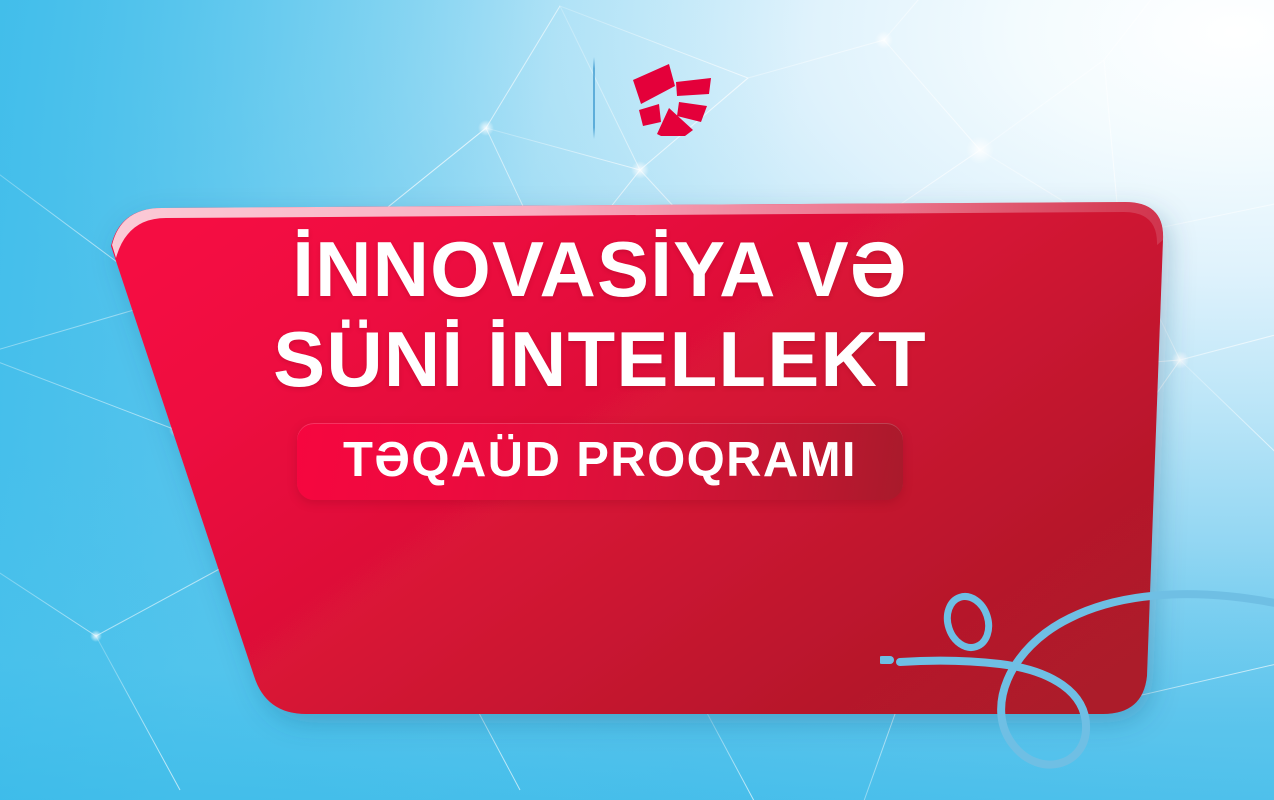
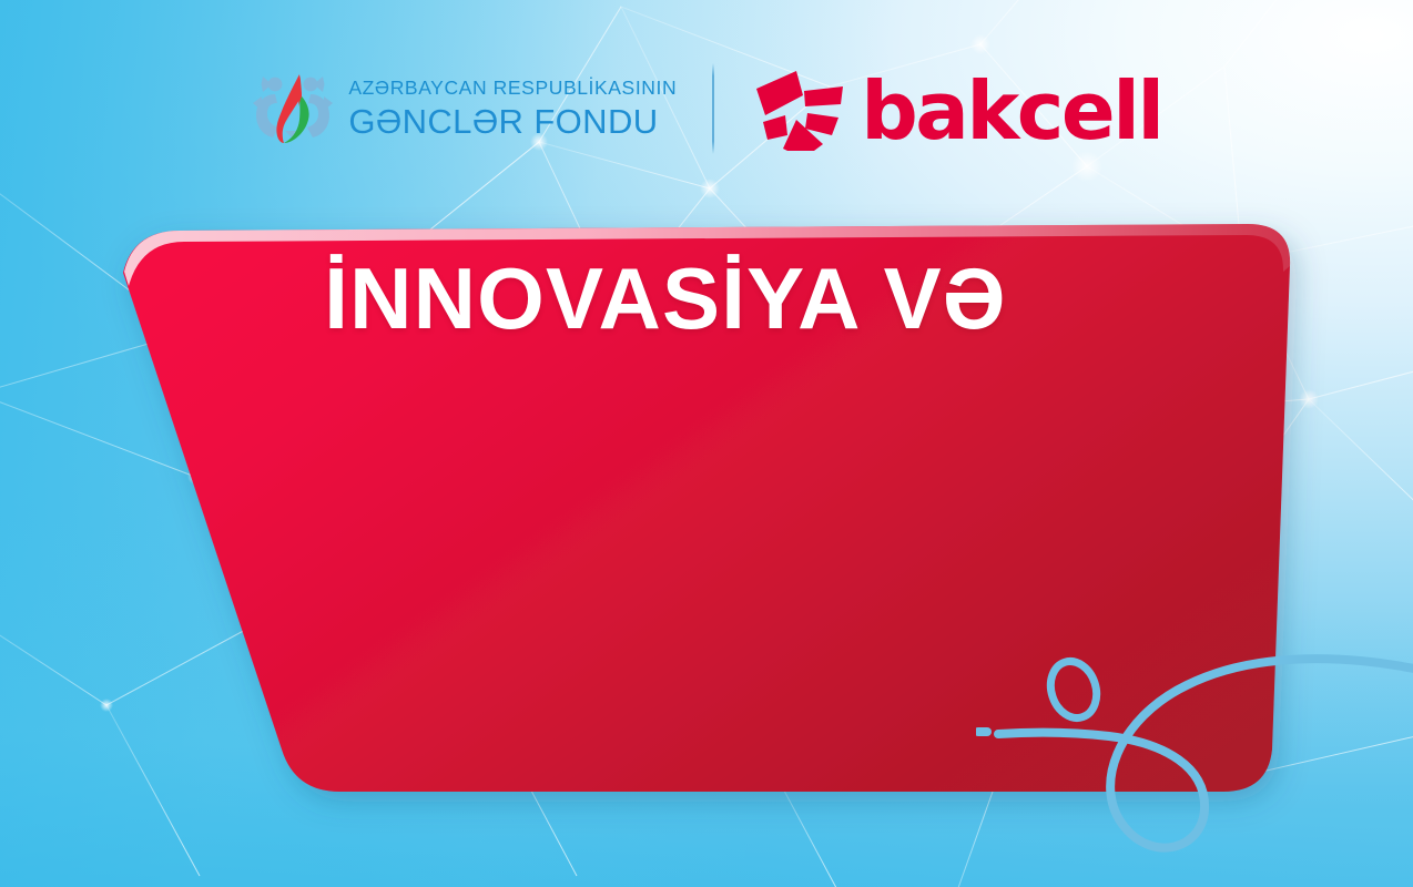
+ AZƏRBAYCAN RESPUBLİKASININ
+ GƏNCLƏR FONDU
+ bakcell
  İNNOVASİYA VƏ
- SÜNİ İNTELLEKT
- TƏQAÜD PROQRAMI
